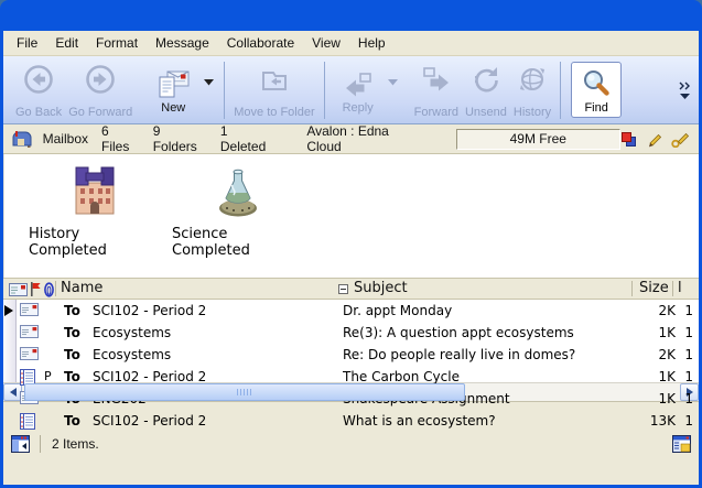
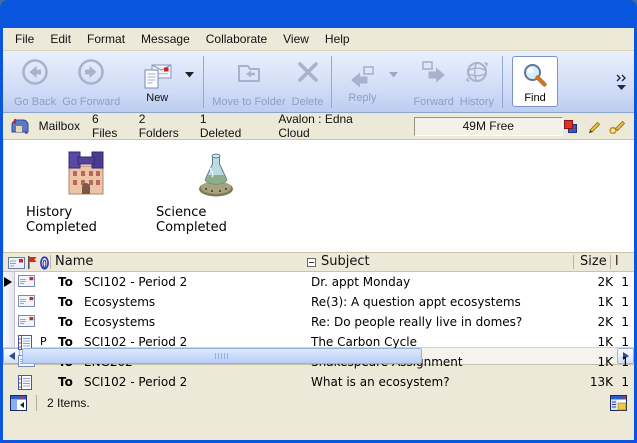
  File
  Edit
  Format
  Message
  Collaborate
  View
  Help
  Go Back
  Go Forward
  New
  Move to Folder
+ Delete
  Reply
  Forward
- Unsend
  History
  Find
  Mailbox
  6 Files
- 9 Folders
+ 2 Folders
  1 Deleted
  Avalon : Edna Cloud
  49M Free
  History Completed
  Science Completed
  Name
  Subject
  Size
  l
  To
  SCI102 - Period 2
  Dr. appt Monday
  2K
  1
  To
  Ecosystems
  Re(3): A question appt ecosystems
  1K
  1
  To
  Ecosystems
  Re: Do people really live in domes?
  2K
  1
  P
  To
  SCI102 - Period 2
  The Carbon Cycle
  1K
  1
  1K
  1
  To
  SCI102 - Period 2
  What is an ecosystem?
  13K
  1
  2 Items.
